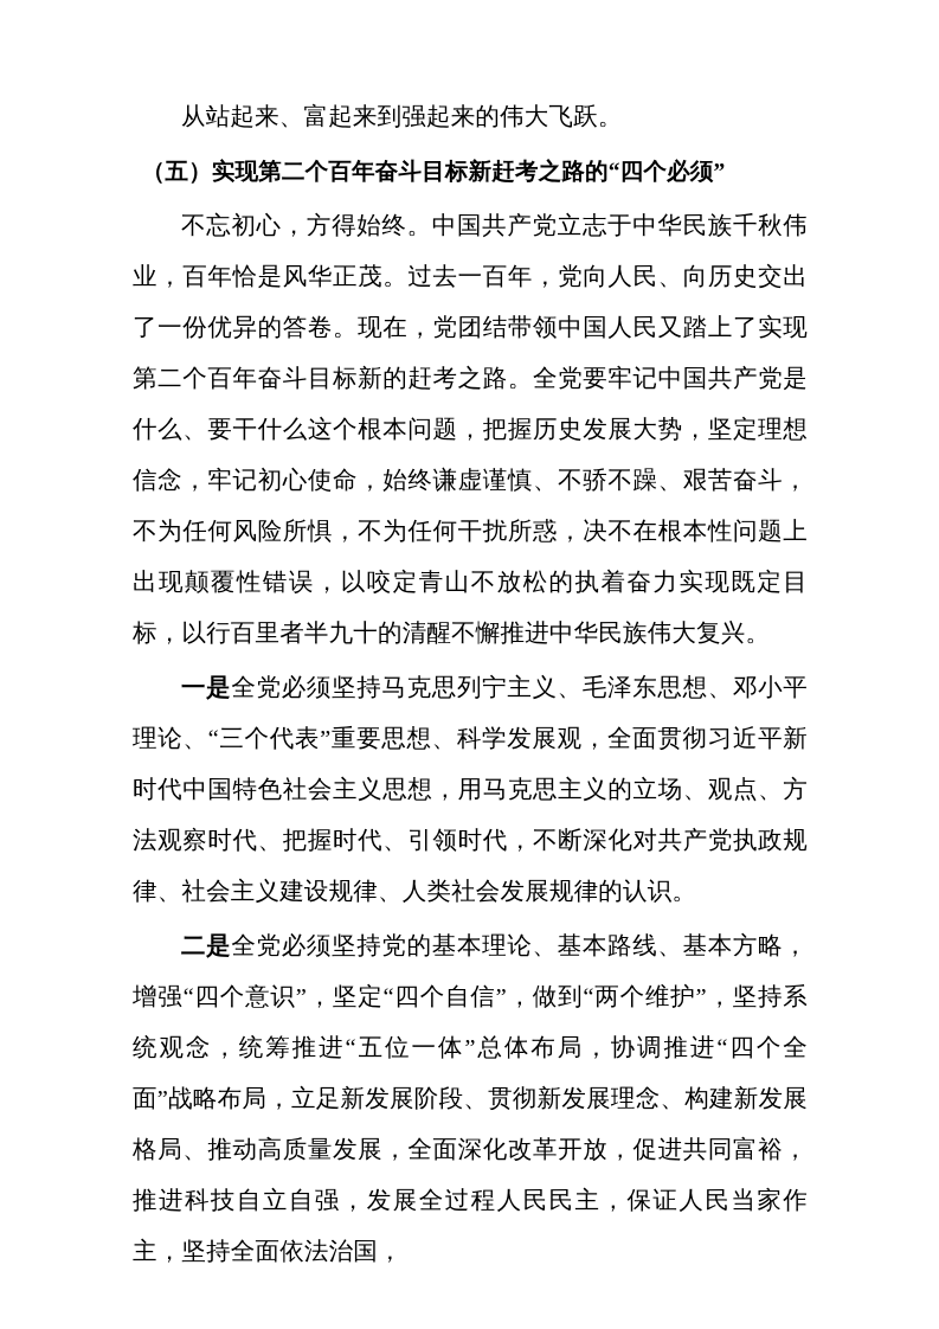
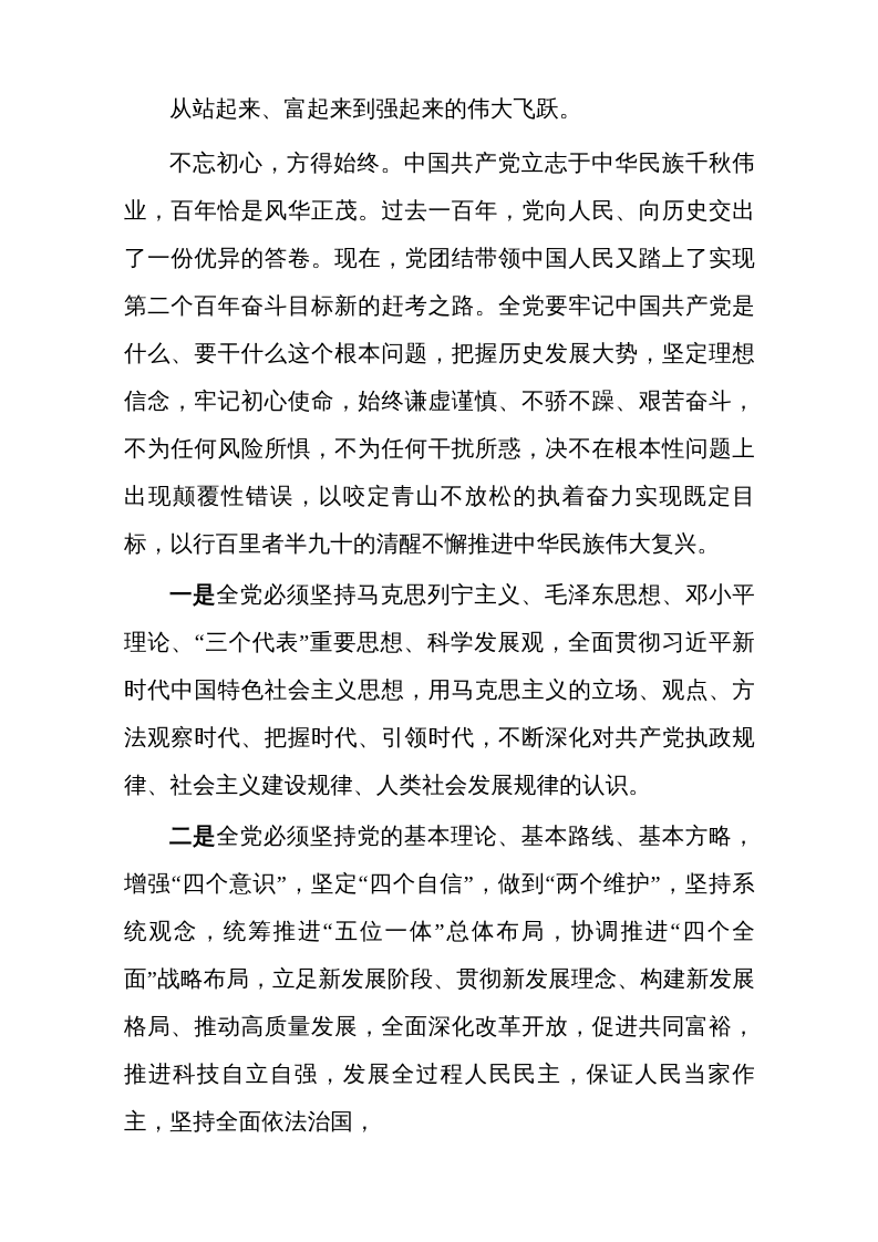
  从站起来、富起来到强起来的伟大飞跃。
- （五）实现第二个百年奋斗目标新赶考之路的“四个必须”
  不忘初心，方得始终。中国共产党立志于中华民族千秋伟业，百年恰是风华正茂。过去一百年，党向人民、向历史交出了一份优异的答卷。现在，党团结带领中国人民又踏上了实现第二个百年奋斗目标新的赶考之路。全党要牢记中国共产党是什么、要干什么这个根本问题，把握历史发展大势，坚定理想信念，牢记初心使命，始终谦虚谨慎、不骄不躁、艰苦奋斗，不为任何风险所惧，不为任何干扰所惑，决不在根本性问题上出现颠覆性错误，以咬定青山不放松的执着奋力实现既定目标，以行百里者半九十的清醒不懈推进中华民族伟大复兴。
  一是全党必须坚持马克思列宁主义、毛泽东思想、邓小平理论、“三个代表”重要思想、科学发展观，全面贯彻习近平新时代中国特色社会主义思想，用马克思主义的立场、观点、方法观察时代、把握时代、引领时代，不断深化对共产党执政规律、社会主义建设规律、人类社会发展规律的认识。
  二是全党必须坚持党的基本理论、基本路线、基本方略，增强“四个意识”，坚定“四个自信”，做到“两个维护”，坚持系统观念，统筹推进“五位一体”总体布局，协调推进“四个全面”战略布局，立足新发展阶段、贯彻新发展理念、构建新发展格局、推动高质量发展，全面深化改革开放，促进共同富裕，推进科技自立自强，发展全过程人民民主，保证人民当家作主，坚持全面依法治国，
